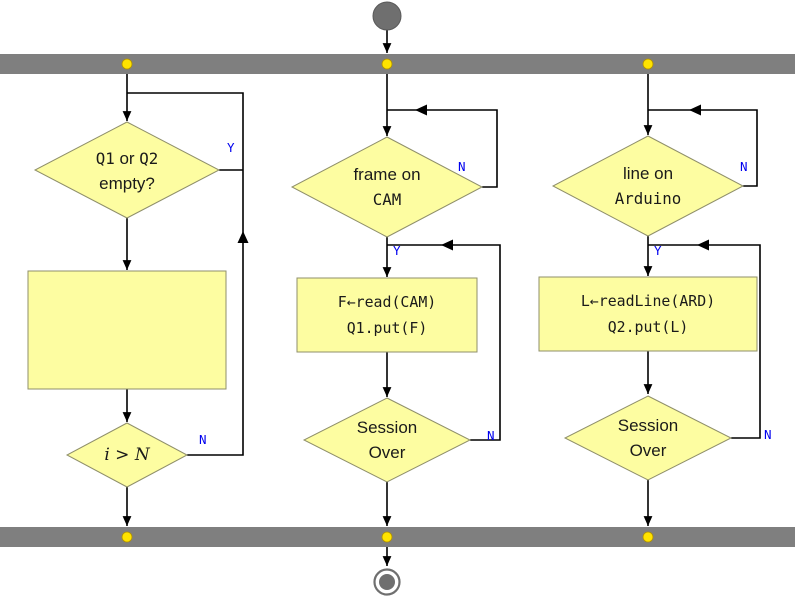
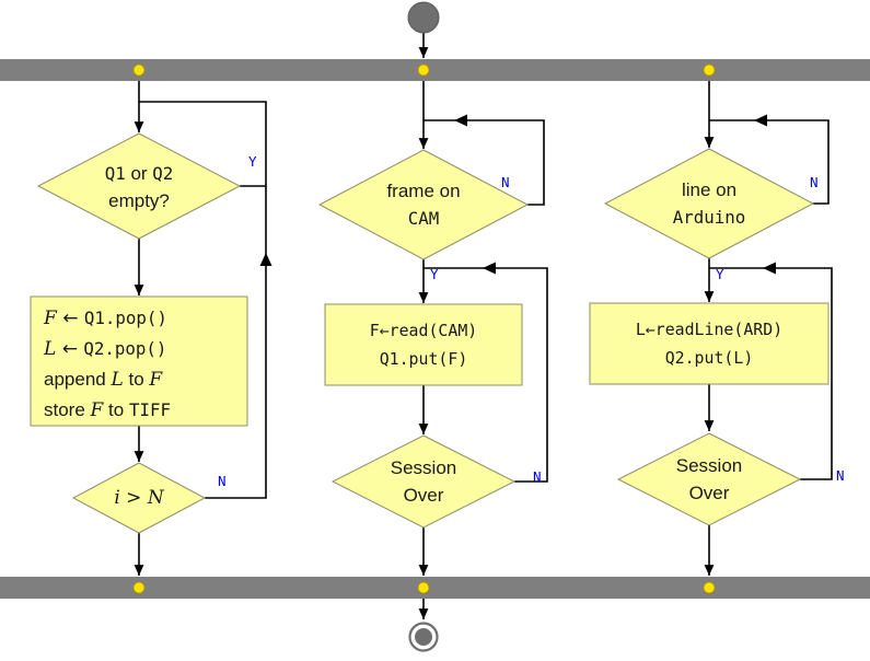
  Q1 or Q2
  empty?
+ F ← Q1.pop()
+ L ← Q2.pop()
+ append L to F
+ store F to TIFF
  i > N
  frame on
  CAM
  F←read(CAM)
  Q1.put(F)
  Session
  Over
  line on
  Arduino
  L←readLine(ARD)
  Q2.put(L)
  Session
  Over
  Y
  N
  N
  Y
  N
  N
  Y
  N
